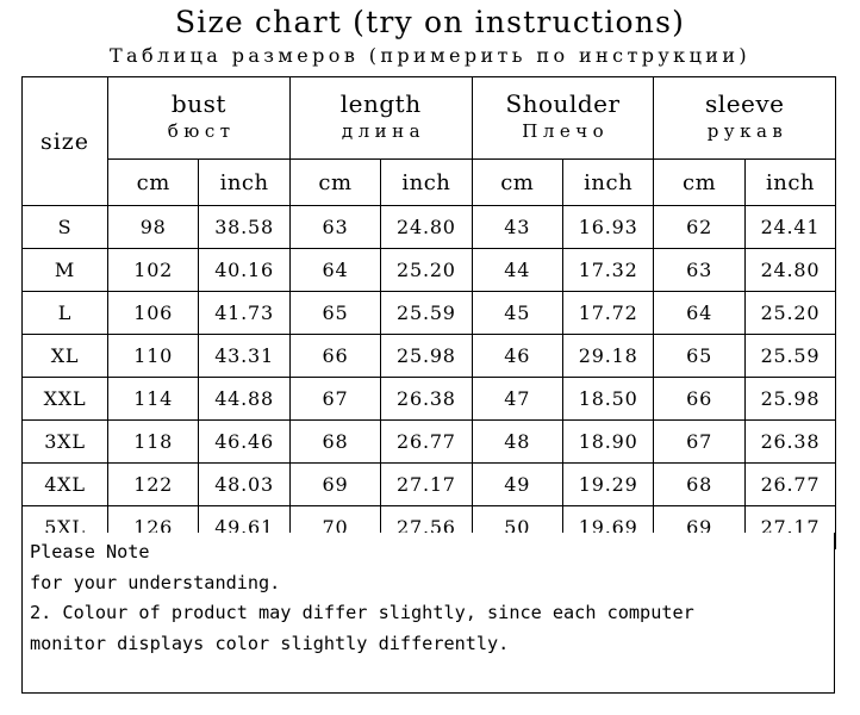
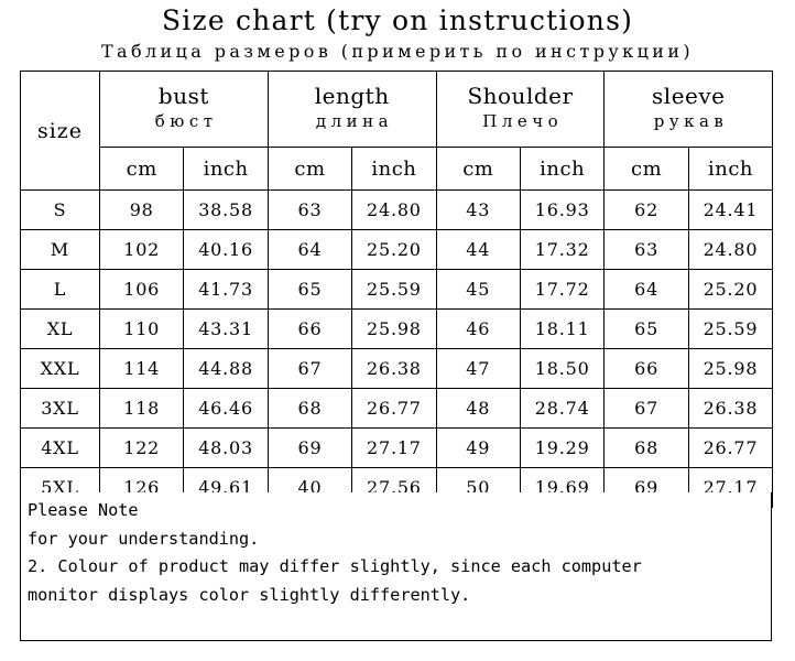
  Size chart (try on instructions)
  Таблица размеров (примерить по инструкции)
  size	bust бюст	length длина	Shoulder Плечо	sleeve рукав
  cm	inch	cm	inch	cm	inch	cm	inch
  S	98	38.58	63	24.80	43	16.93	62	24.41
  M	102	40.16	64	25.20	44	17.32	63	24.80
  L	106	41.73	65	25.59	45	17.72	64	25.20
- XL	110	43.31	66	25.98	46	29.18	65	25.59
+ XL	110	43.31	66	25.98	46	18.11	65	25.59
  XXL	114	44.88	67	26.38	47	18.50	66	25.98
- 3XL	118	46.46	68	26.77	48	18.90	67	26.38
+ 3XL	118	46.46	68	26.77	48	28.74	67	26.38
  4XL	122	48.03	69	27.17	49	19.29	68	26.77
- 5XL	126	49.61	70	27.56	50	19.69	69	27.17
+ 5XL	126	49.61	40	27.56	50	19.69	69	27.17
  Please Note
  for your understanding.
  2. Colour of product may differ slightly, since each computer
  monitor displays color slightly differently.
